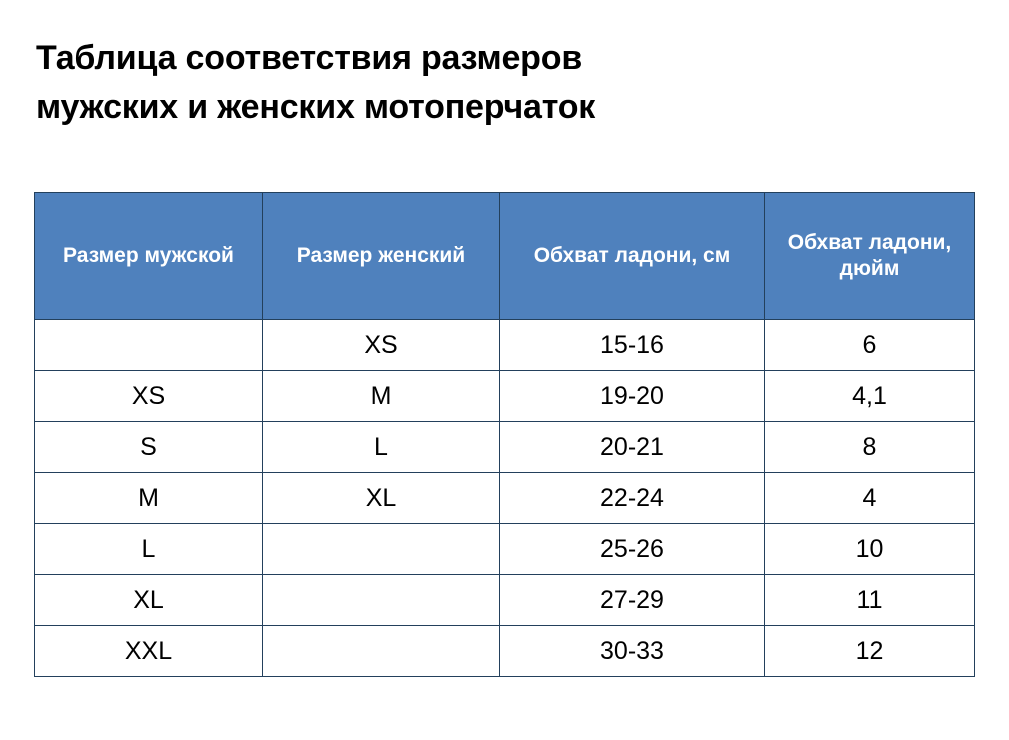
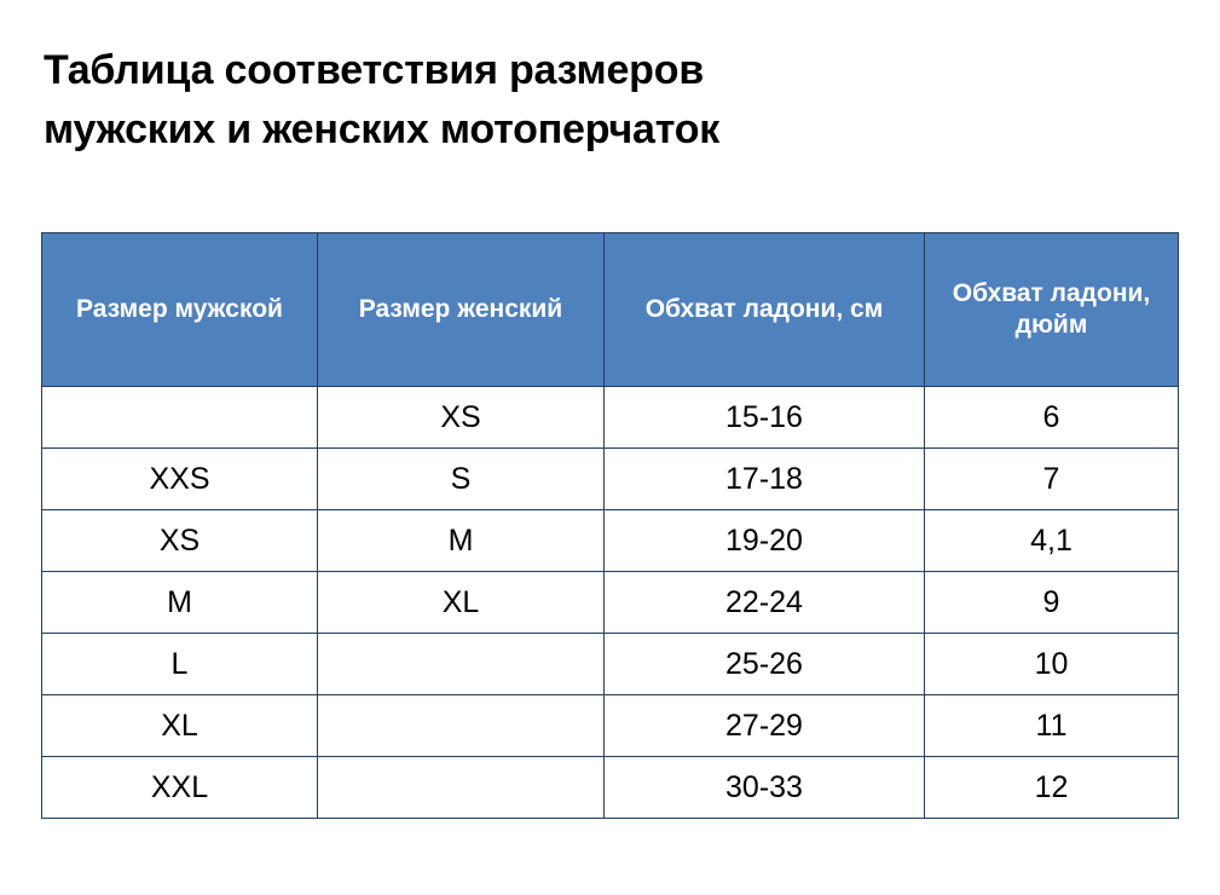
  Таблица соответствия размеров
  мужских и женских мотоперчаток
  Размер мужской	Размер женский	Обхват ладони, см	Обхват ладони, дюйм
  	XS	15-16	6
+ XXS	S	17-18	7
  XS	M	19-20	4,1
- S	L	20-21	8
- M	XL	22-24	4
+ M	XL	22-24	9
  L		25-26	10
  XL		27-29	11
  XXL		30-33	12
